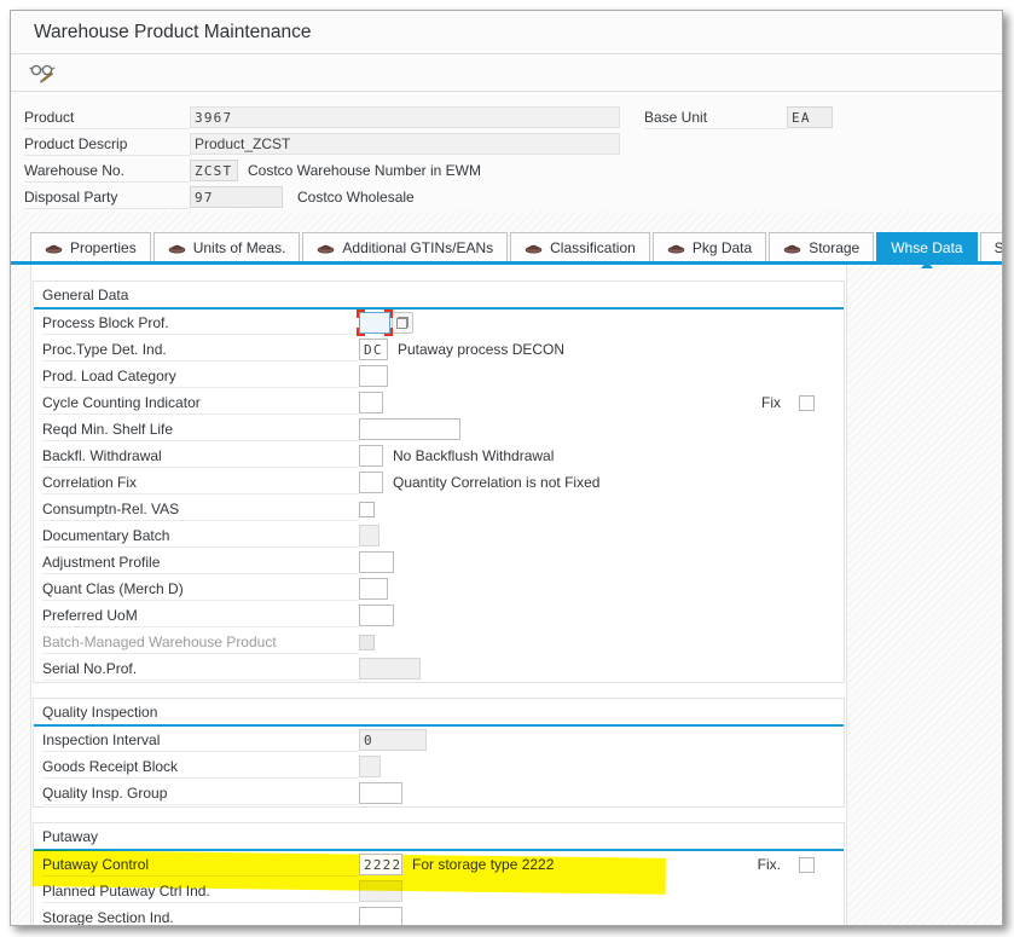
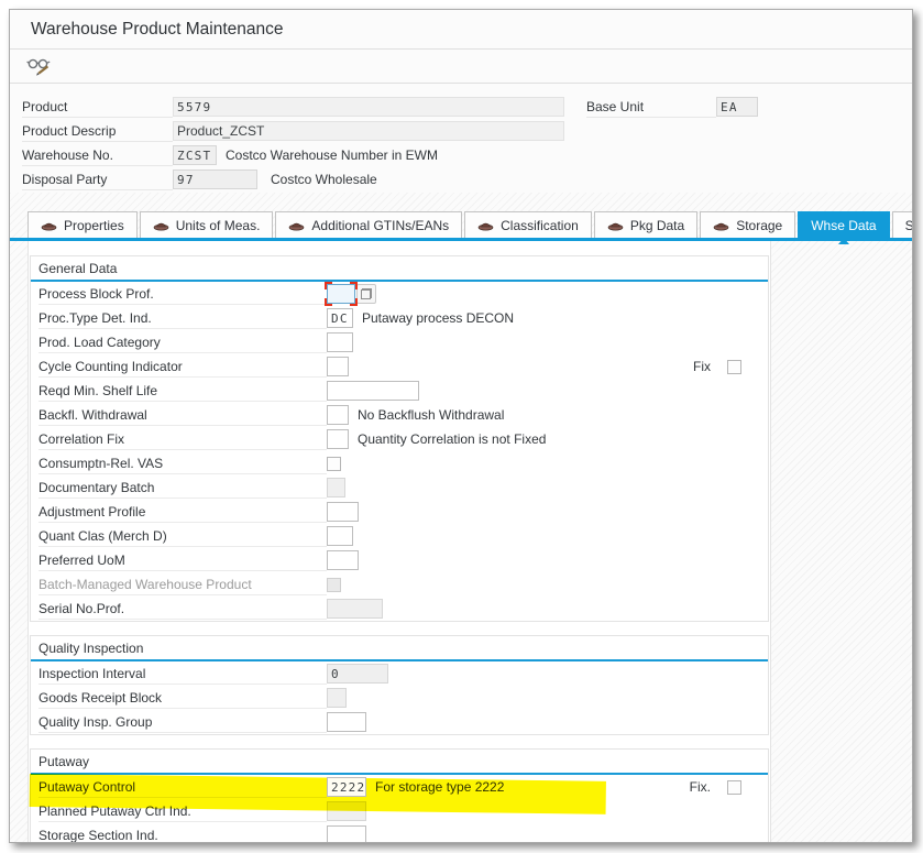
  Warehouse Product Maintenance
  Product
- 3967
+ 5579
  Base Unit
  EA
  Product Descrip
  Product_ZCST
  Warehouse No.
  ZCST
  Costco Warehouse Number in EWM
  Disposal Party
  97
  Costco Wholesale
  Properties
  Units of Meas.
  Additional GTINs/EANs
  Classification
  Pkg Data
  Storage
  Whse Data
  General Data
  Process Block Prof.
  Proc.Type Det. Ind.
  DC
  Putaway process DECON
  Prod. Load Category
  Cycle Counting Indicator
  Fix
  Reqd Min. Shelf Life
  Backfl. Withdrawal
  No Backflush Withdrawal
  Correlation Fix
  Quantity Correlation is not Fixed
  Consumptn-Rel. VAS
  Documentary Batch
  Adjustment Profile
  Quant Clas (Merch D)
  Preferred UoM
  Batch-Managed Warehouse Product
  Serial No.Prof.
  Quality Inspection
  Inspection Interval
  0
  Goods Receipt Block
  Quality Insp. Group
  Putaway
  2222
  Fix.
  Planned Putaway Ctrl Ind.
  Storage Section Ind.
